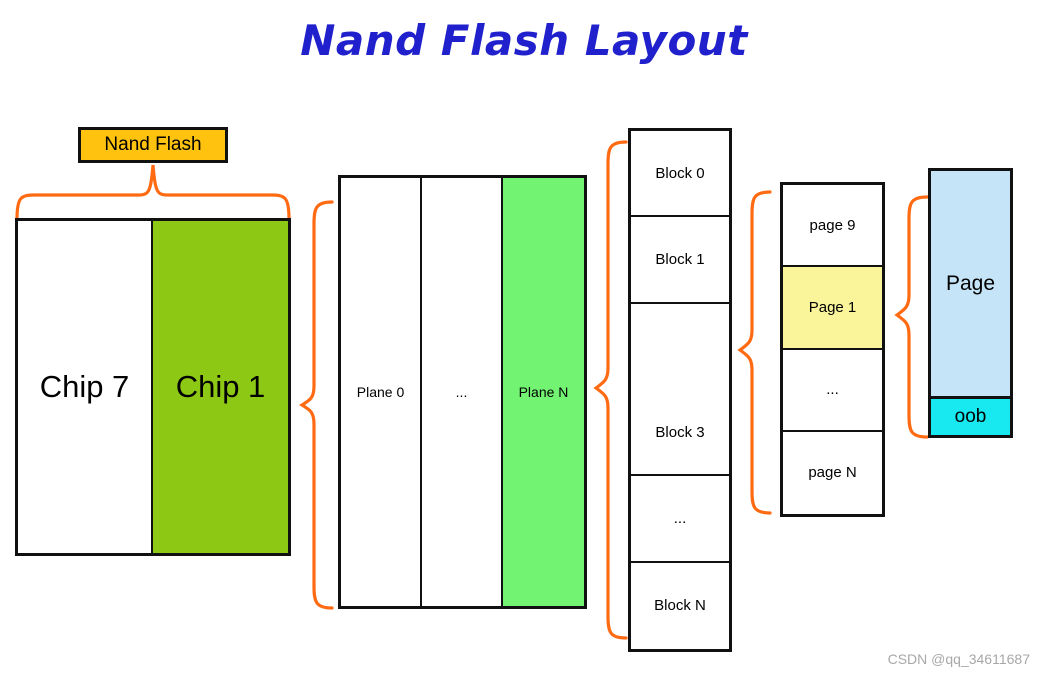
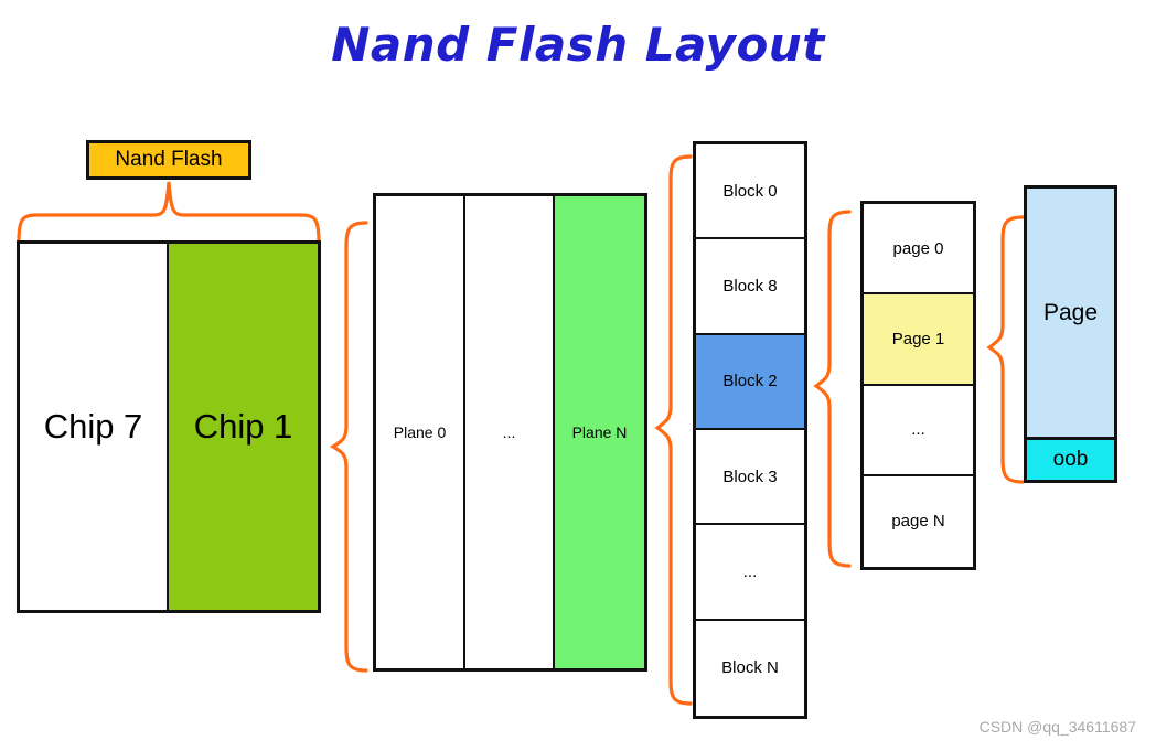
  Nand Flash Layout
  Nand Flash
  Chip 7
  Chip 1
  Plane 0
  ...
  Plane N
  Block 0
- Block 1
+ Block 8
+ Block 2
  Block 3
  ...
  Block N
- page 9
+ page 0
  Page 1
  ...
  page N
  Page
  oob
  CSDN @qq_34611687
